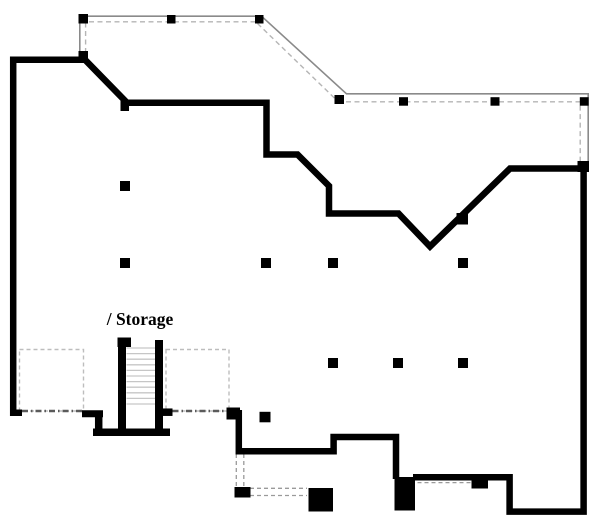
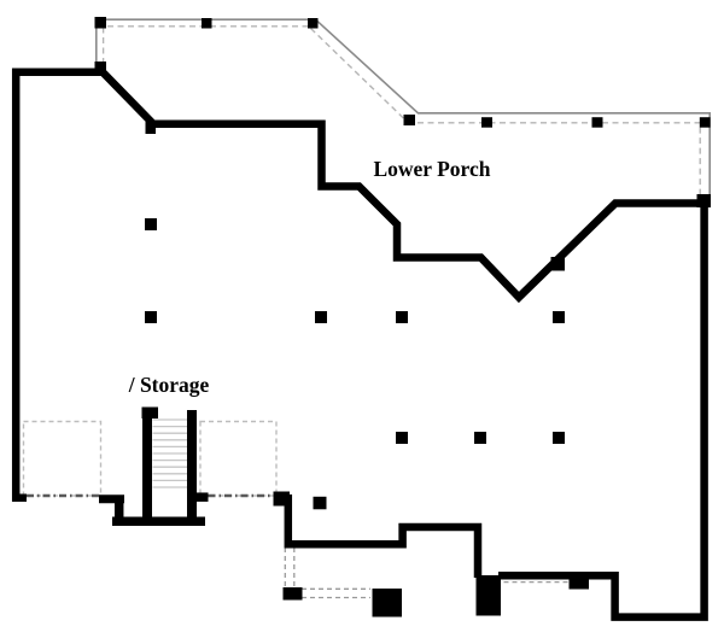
+ Lower Porch
  / Storage
